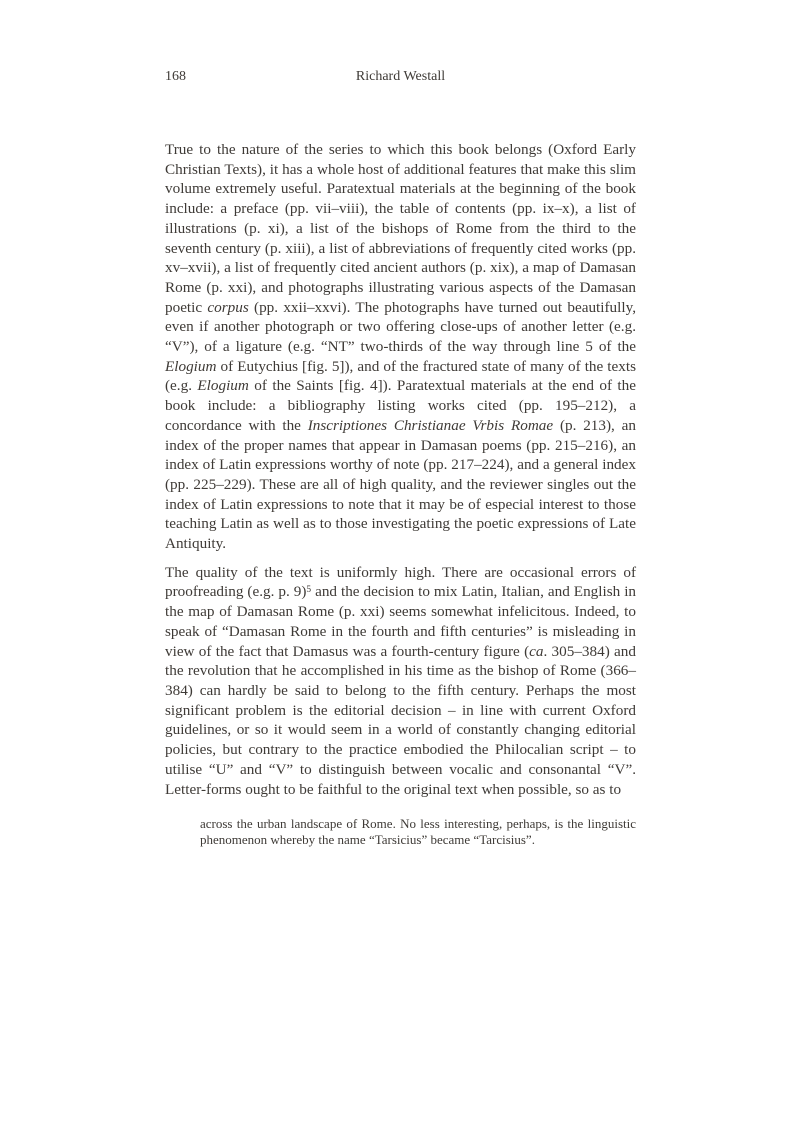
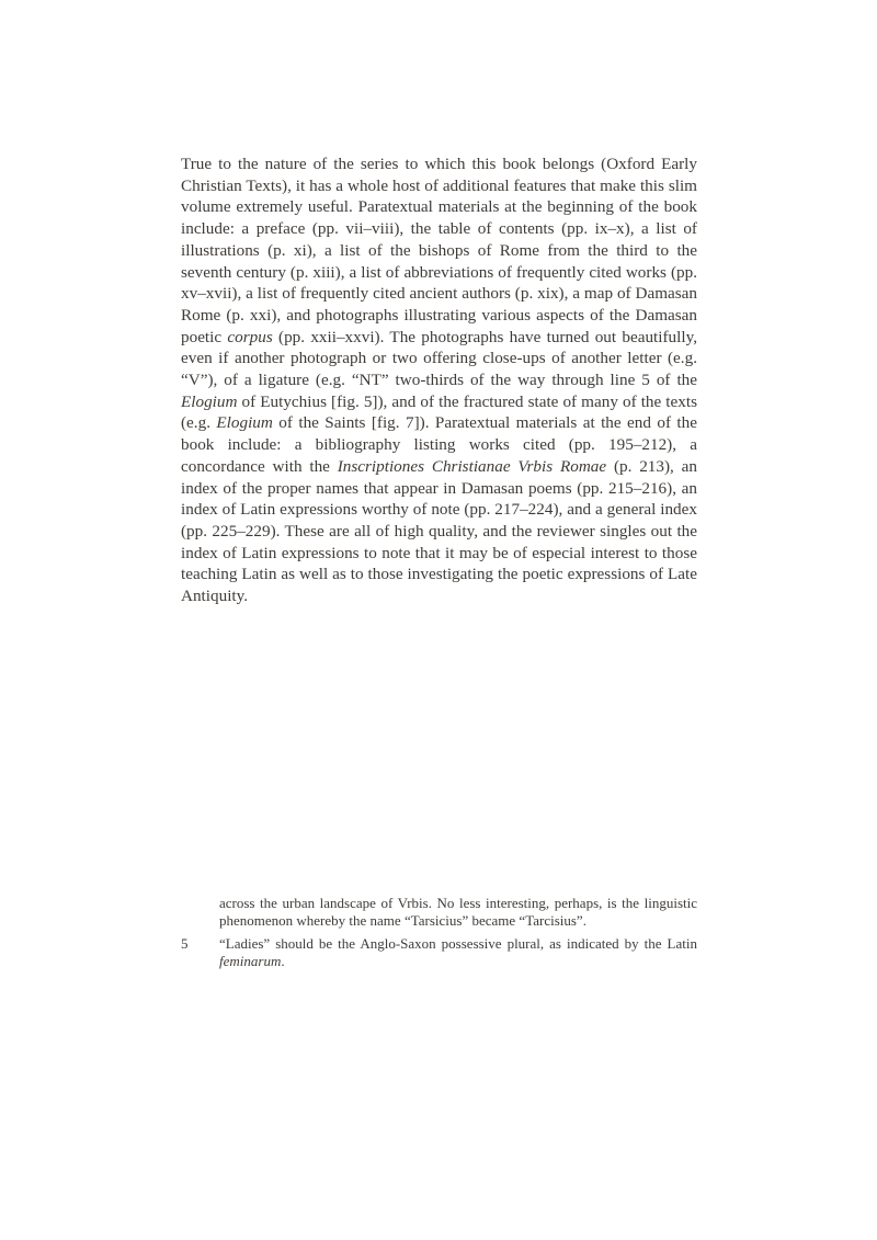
- 168
- Richard Westall
- True to the nature of the series to which this book belongs (Oxford Early Christian Texts), it has a whole host of additional features that make this slim volume extremely useful. Paratextual materials at the beginning of the book include: a preface (pp. vii–viii), the table of contents (pp. ix–x), a list of illustrations (p. xi), a list of the bishops of Rome from the third to the seventh century (p. xiii), a list of abbreviations of frequently cited works (pp. xv–xvii), a list of frequently cited ancient authors (p. xix), a map of Damasan Rome (p. xxi), and photographs illustrating various aspects of the Damasan poetic corpus (pp. xxii–xxvi). The photographs have turned out beautifully, even if another photograph or two offering close-ups of another letter (e.g. “V”), of a ligature (e.g. “NT” two-thirds of the way through line 5 of the Elogium of Eutychius [fig. 5]), and of the fractured state of many of the texts (e.g. Elogium of the Saints [fig. 4]). Paratextual materials at the end of the book include: a bibliography listing works cited (pp. 195–212), a concordance with the Inscriptiones Christianae Vrbis Romae (p. 213), an index of the proper names that appear in Damasan poems (pp. 215–216), an index of Latin expressions worthy of note (pp. 217–224), and a general index (pp. 225–229). These are all of high quality, and the reviewer singles out the index of Latin expressions to note that it may be of especial interest to those teaching Latin as well as to those investigating the poetic expressions of Late Antiquity.
+ True to the nature of the series to which this book belongs (Oxford Early Christian Texts), it has a whole host of additional features that make this slim volume extremely useful. Paratextual materials at the beginning of the book include: a preface (pp. vii–viii), the table of contents (pp. ix–x), a list of illustrations (p. xi), a list of the bishops of Rome from the third to the seventh century (p. xiii), a list of abbreviations of frequently cited works (pp. xv–xvii), a list of frequently cited ancient authors (p. xix), a map of Damasan Rome (p. xxi), and photographs illustrating various aspects of the Damasan poetic corpus (pp. xxii–xxvi). The photographs have turned out beautifully, even if another photograph or two offering close-ups of another letter (e.g. “V”), of a ligature (e.g. “NT” two-thirds of the way through line 5 of the Elogium of Eutychius [fig. 5]), and of the fractured state of many of the texts (e.g. Elogium of the Saints [fig. 7]). Paratextual materials at the end of the book include: a bibliography listing works cited (pp. 195–212), a concordance with the Inscriptiones Christianae Vrbis Romae (p. 213), an index of the proper names that appear in Damasan poems (pp. 215–216), an index of Latin expressions worthy of note (pp. 217–224), and a general index (pp. 225–229). These are all of high quality, and the reviewer singles out the index of Latin expressions to note that it may be of especial interest to those teaching Latin as well as to those investigating the poetic expressions of Late Antiquity.
- The quality of the text is uniformly high. There are occasional errors of proofreading (e.g. p. 9)5 and the decision to mix Latin, Italian, and English in the map of Damasan Rome (p. xxi) seems somewhat infelicitous. Indeed, to speak of “Damasan Rome in the fourth and fifth centuries” is misleading in view of the fact that Damasus was a fourth-century figure (ca. 305–384) and the revolution that he accomplished in his time as the bishop of Rome (366–384) can hardly be said to belong to the fifth century. Perhaps the most significant problem is the editorial decision – in line with current Oxford guidelines, or so it would seem in a world of constantly changing editorial policies, but contrary to the practice embodied the Philocalian script – to utilise “U” and “V” to distinguish between vocalic and consonantal “V”. Letter-forms ought to be faithful to the original text when possible, so as to
- across the urban landscape of Rome. No less interesting, perhaps, is the linguistic phenomenon whereby the name “Tarsicius” became “Tarcisius”.
+ across the urban landscape of Vrbis. No less interesting, perhaps, is the linguistic phenomenon whereby the name “Tarsicius” became “Tarcisius”.
+ 5
+ “Ladies” should be the Anglo-Saxon possessive plural, as indicated by the Latin feminarum.
